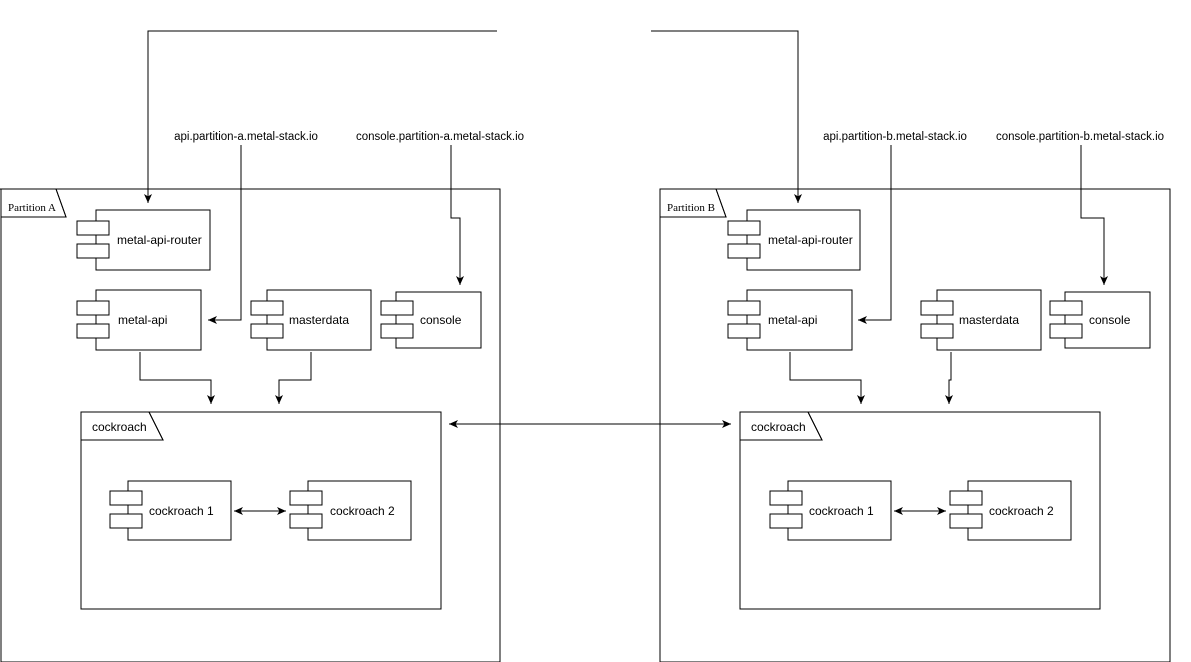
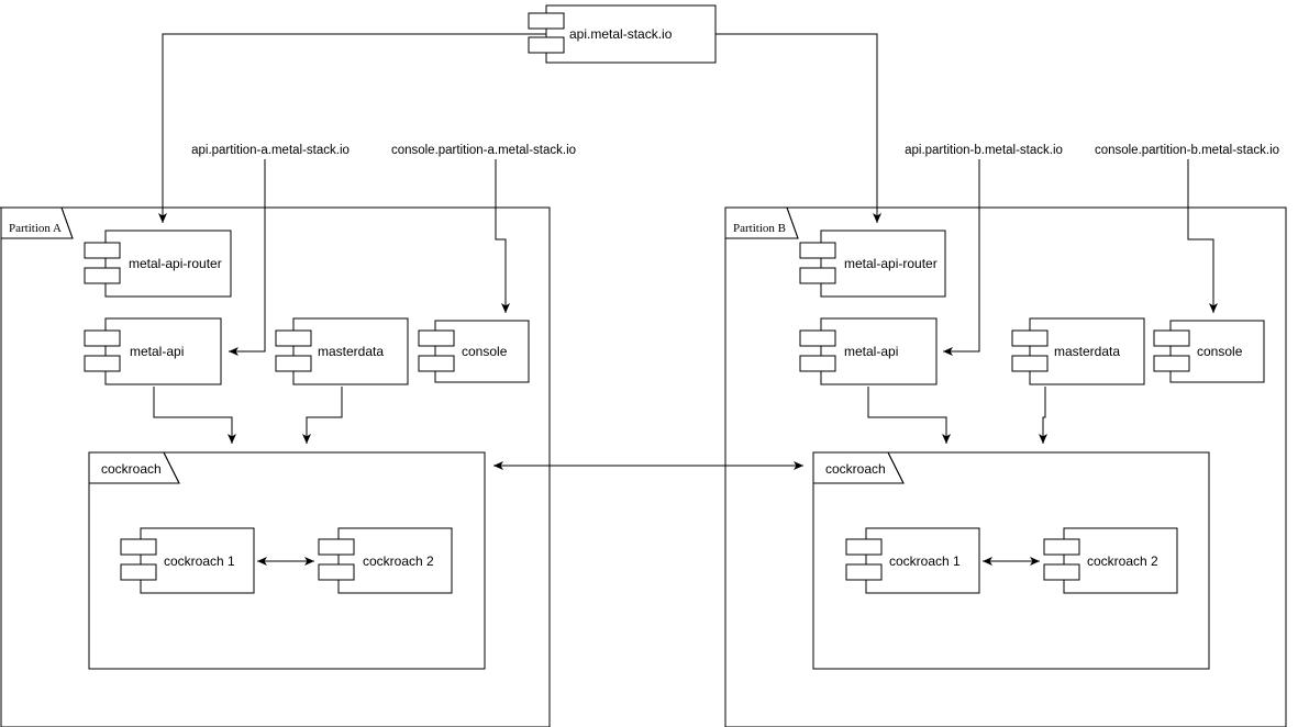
  Partition A
  Partition B
  api.partition-a.metal-stack.io
  console.partition-a.metal-stack.io
  api.partition-b.metal-stack.io
  console.partition-b.metal-stack.io
  cockroach
  cockroach
+ api.metal-stack.io
  metal-api-router
  metal-api
  masterdata
  console
  cockroach 1
  cockroach 2
  metal-api-router
  metal-api
  masterdata
  console
  cockroach 1
  cockroach 2
